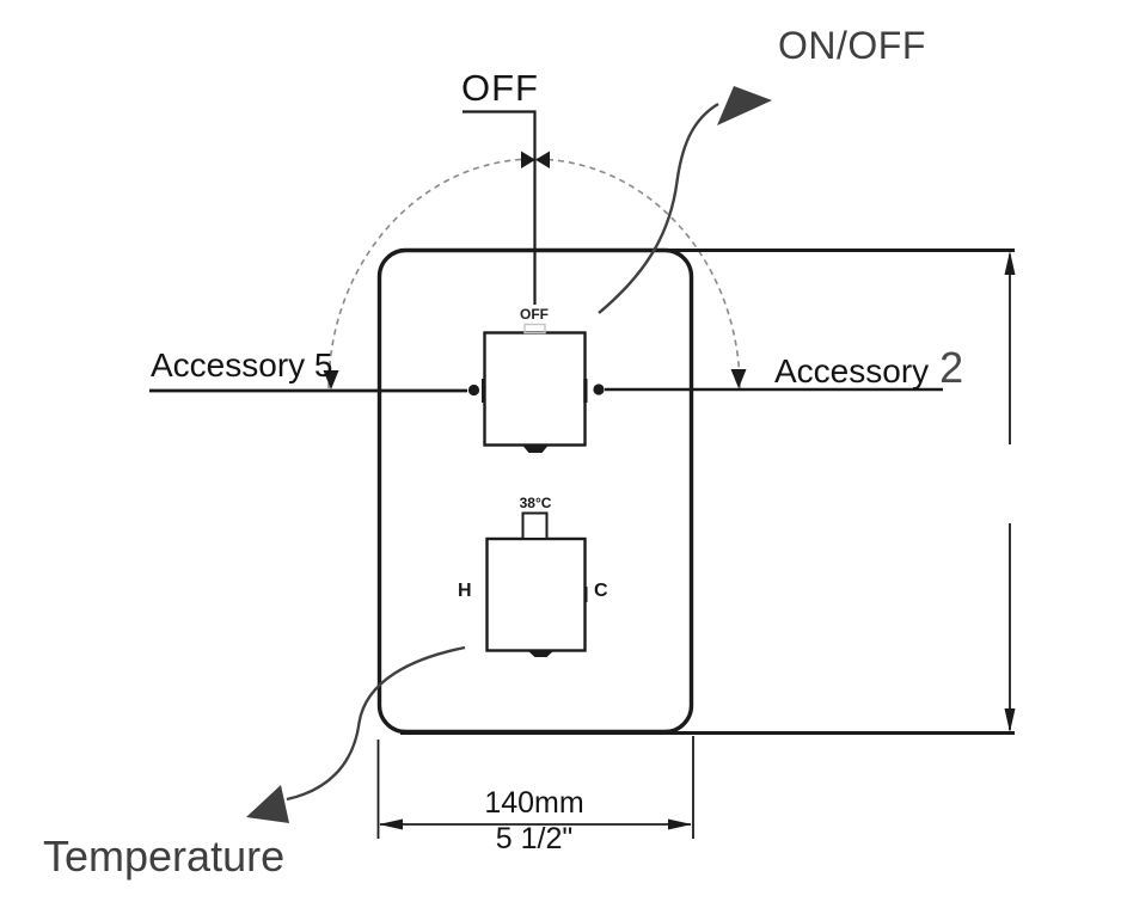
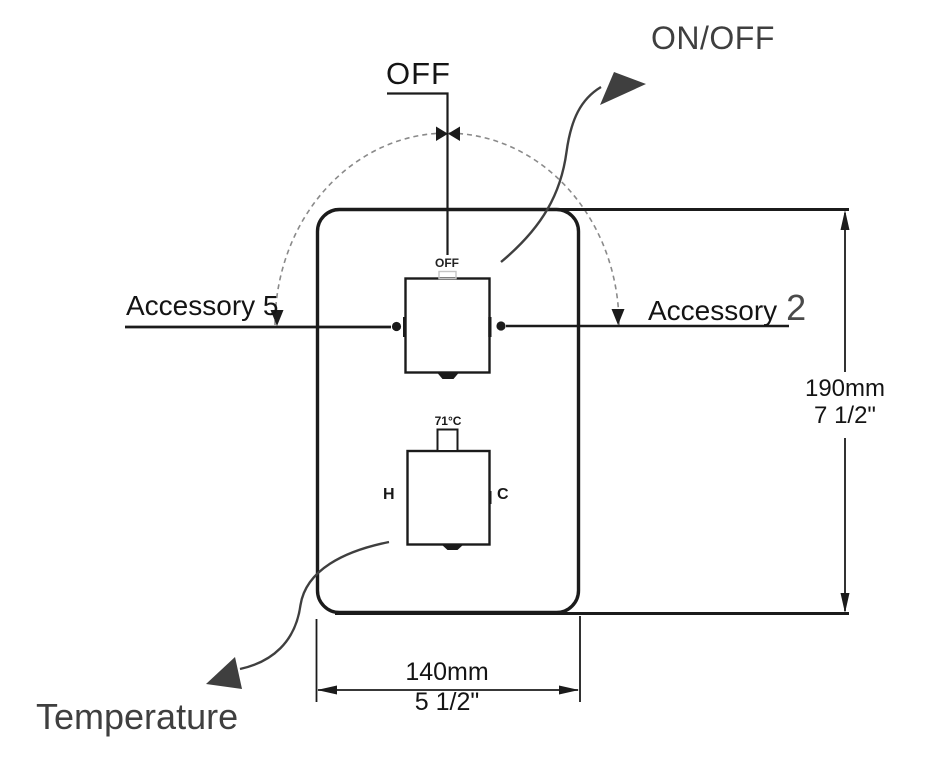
  OFF
  ON/OFF
  Accessory 5
  Accessory 2
  OFF
- 38°C
+ 71°C
  H
  C
+ 190mm
+ 7 1/2"
  140mm
  5 1/2"
  Temperature
